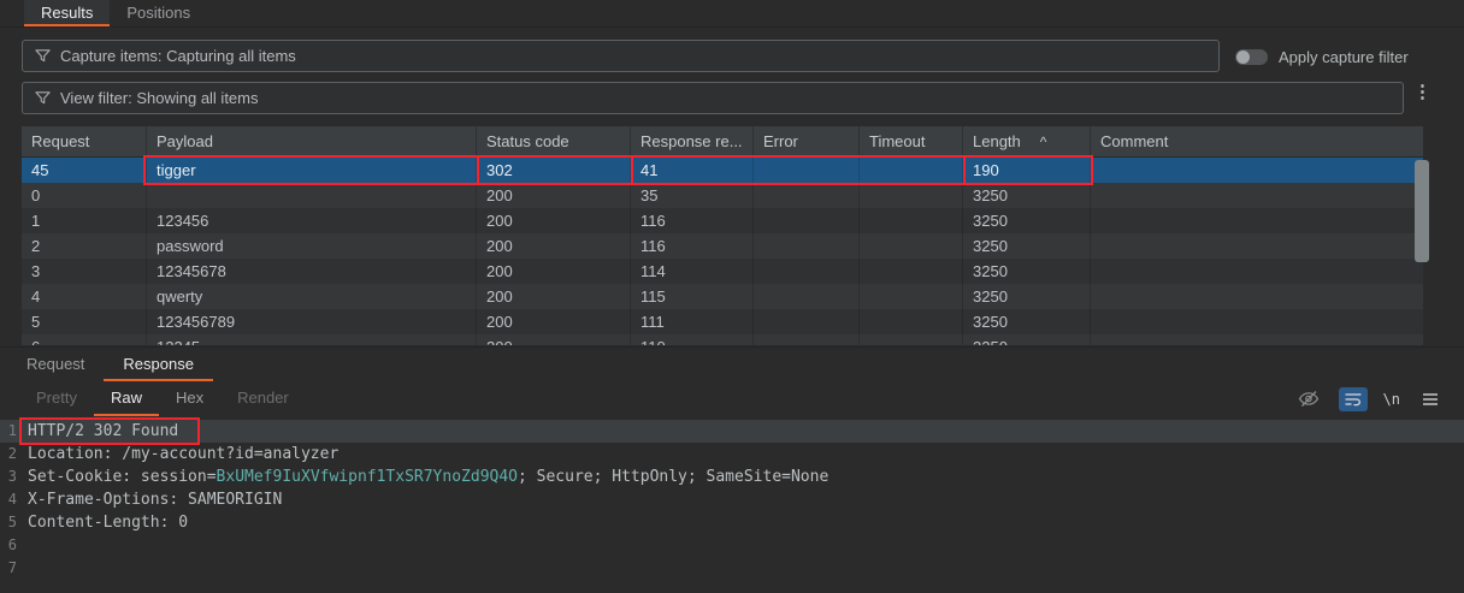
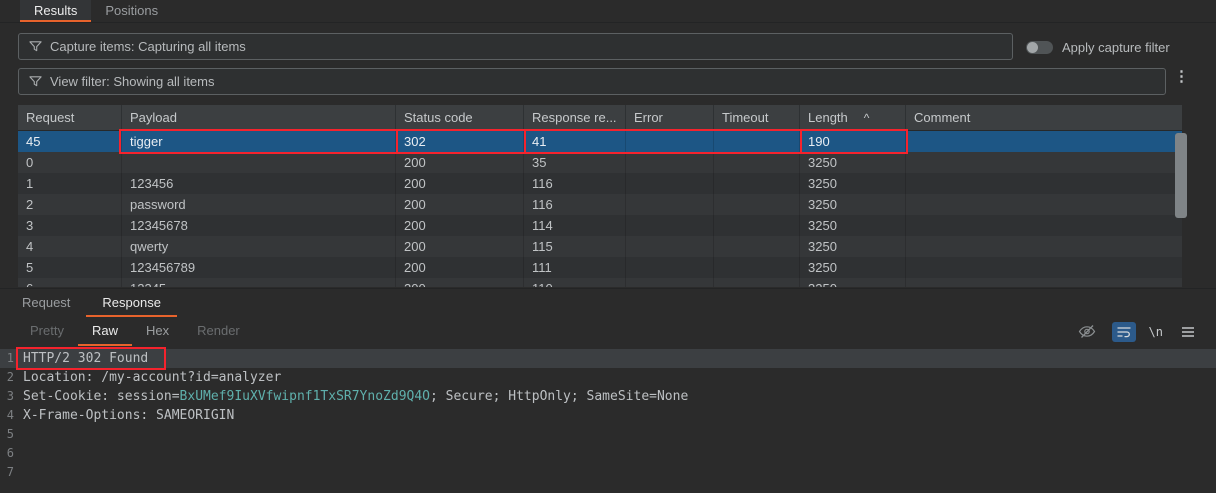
  Results
  Positions
  Capture items: Capturing all items
  Apply capture filter
  View filter: Showing all items
  ⋮
  Request
  Payload
  Status code
  Response re...
  Error
  Timeout
  Length ^
  Comment
  45
  tigger
  302
  41
  190
  0
  200
  35
  3250
  1
  123456
  200
  116
  3250
  2
  password
  200
  116
  3250
  3
  12345678
  200
  114
  3250
  4
  qwerty
  200
  115
  3250
  5
  123456789
  200
  111
  3250
  Request
  Response
  Pretty
  Raw
  Hex
  Render
  \n
  1
  HTTP/2 302 Found
  2
  Location: /my-account?id=analyzer
  3
  Set-Cookie: session=BxUMef9IuXVfwipnf1TxSR7YnoZd9Q4O; Secure; HttpOnly; SameSite=None
  4
  X-Frame-Options: SAMEORIGIN
  5
- Content-Length: 0
  6
  7
